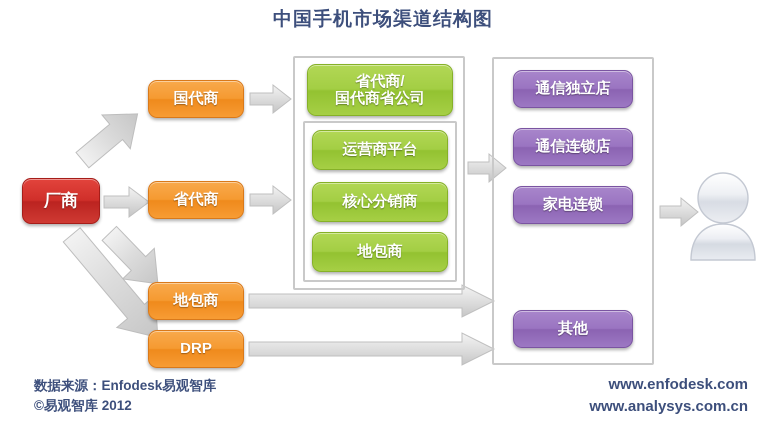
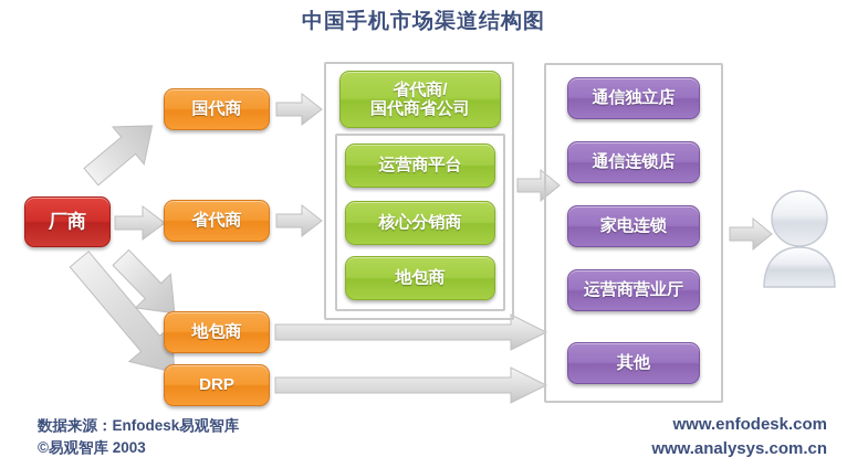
  中国手机市场渠道结构图
  厂商
  国代商
  省代商
  地包商
  DRP
  省代商/
  国代商省公司
  运营商平台
  核心分销商
  地包商
  通信独立店
  通信连锁店
  家电连锁
+ 运营商营业厅
  其他
  数据来源：Enfodesk易观智库
- ©易观智库 2012
+ ©易观智库 2003
  www.enfodesk.com
  www.analysys.com.cn
